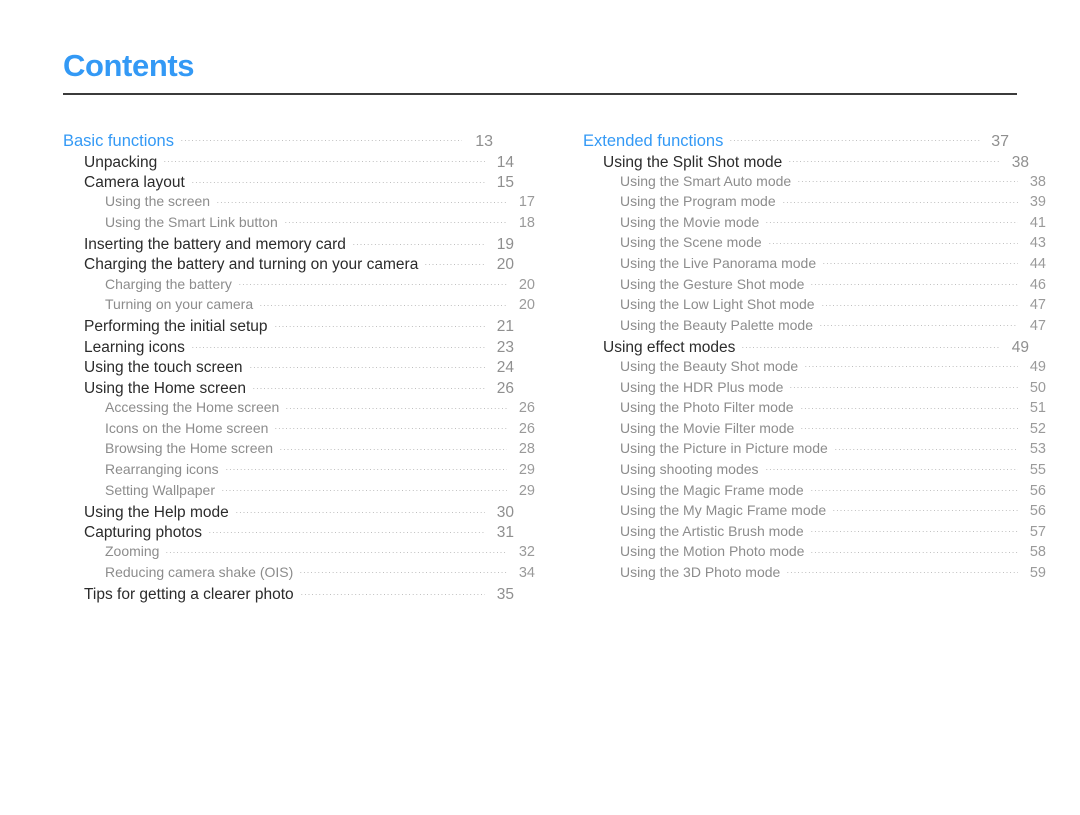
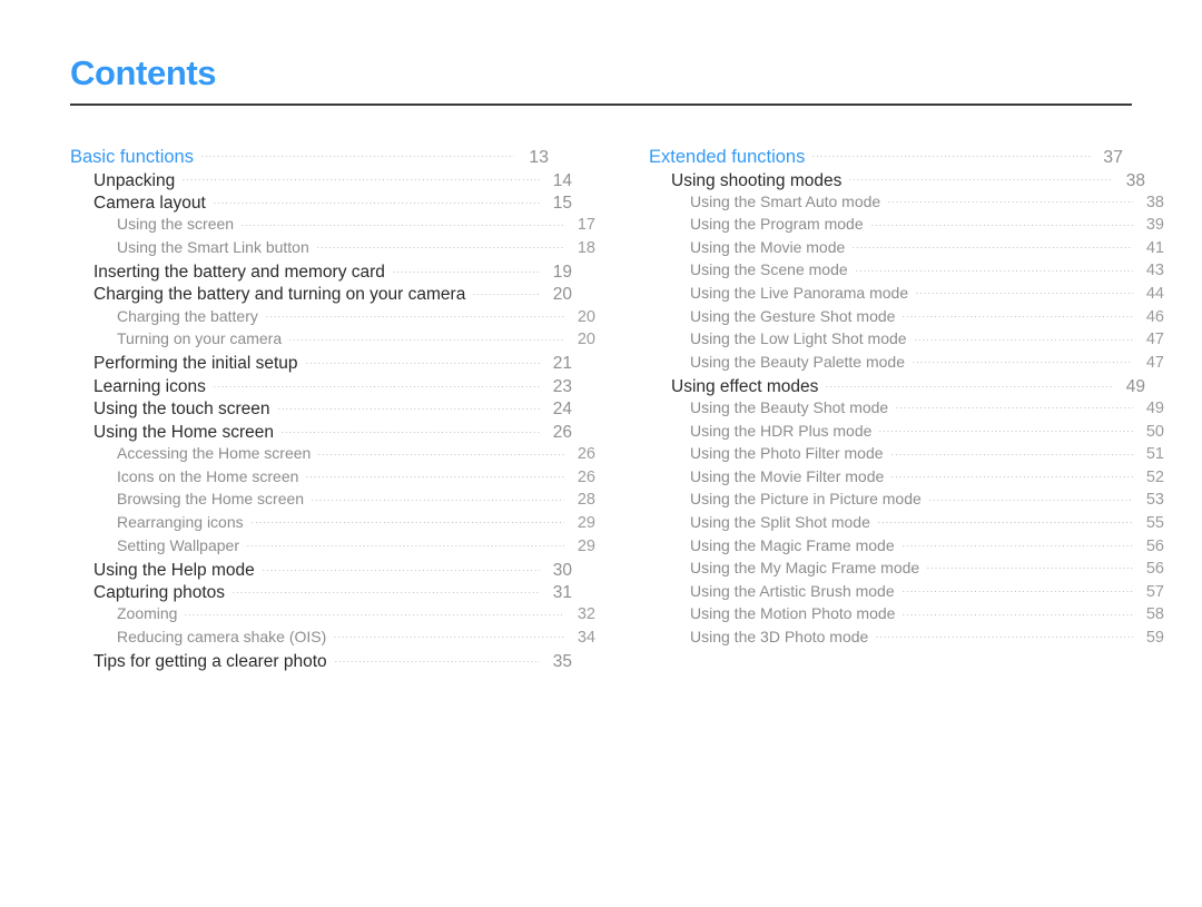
  Contents
  Basic functions
  13
  Unpacking
  14
  Camera layout
  15
  Using the screen
  17
  Using the Smart Link button
  18
  Inserting the battery and memory card
  19
  Charging the battery and turning on your camera
  20
  Charging the battery
  20
  Turning on your camera
  20
  Performing the initial setup
  21
  Learning icons
  23
  Using the touch screen
  24
  Using the Home screen
  26
  Accessing the Home screen
  26
  Icons on the Home screen
  26
  Browsing the Home screen
  28
  Rearranging icons
  29
  Setting Wallpaper
  29
  Using the Help mode
  30
  Capturing photos
  31
  Zooming
  32
  Reducing camera shake (OIS)
  34
  Tips for getting a clearer photo
  35
  Extended functions
  37
- Using the Split Shot mode
+ Using shooting modes
  38
  Using the Smart Auto mode
  38
  Using the Program mode
  39
  Using the Movie mode
  41
  Using the Scene mode
  43
  Using the Live Panorama mode
  44
  Using the Gesture Shot mode
  46
  Using the Low Light Shot mode
  47
  Using the Beauty Palette mode
  47
  Using effect modes
  49
  Using the Beauty Shot mode
  49
  Using the HDR Plus mode
  50
  Using the Photo Filter mode
  51
  Using the Movie Filter mode
  52
  Using the Picture in Picture mode
  53
- Using shooting modes
+ Using the Split Shot mode
  55
  Using the Magic Frame mode
  56
  Using the My Magic Frame mode
  56
  Using the Artistic Brush mode
  57
  Using the Motion Photo mode
  58
  Using the 3D Photo mode
  59
